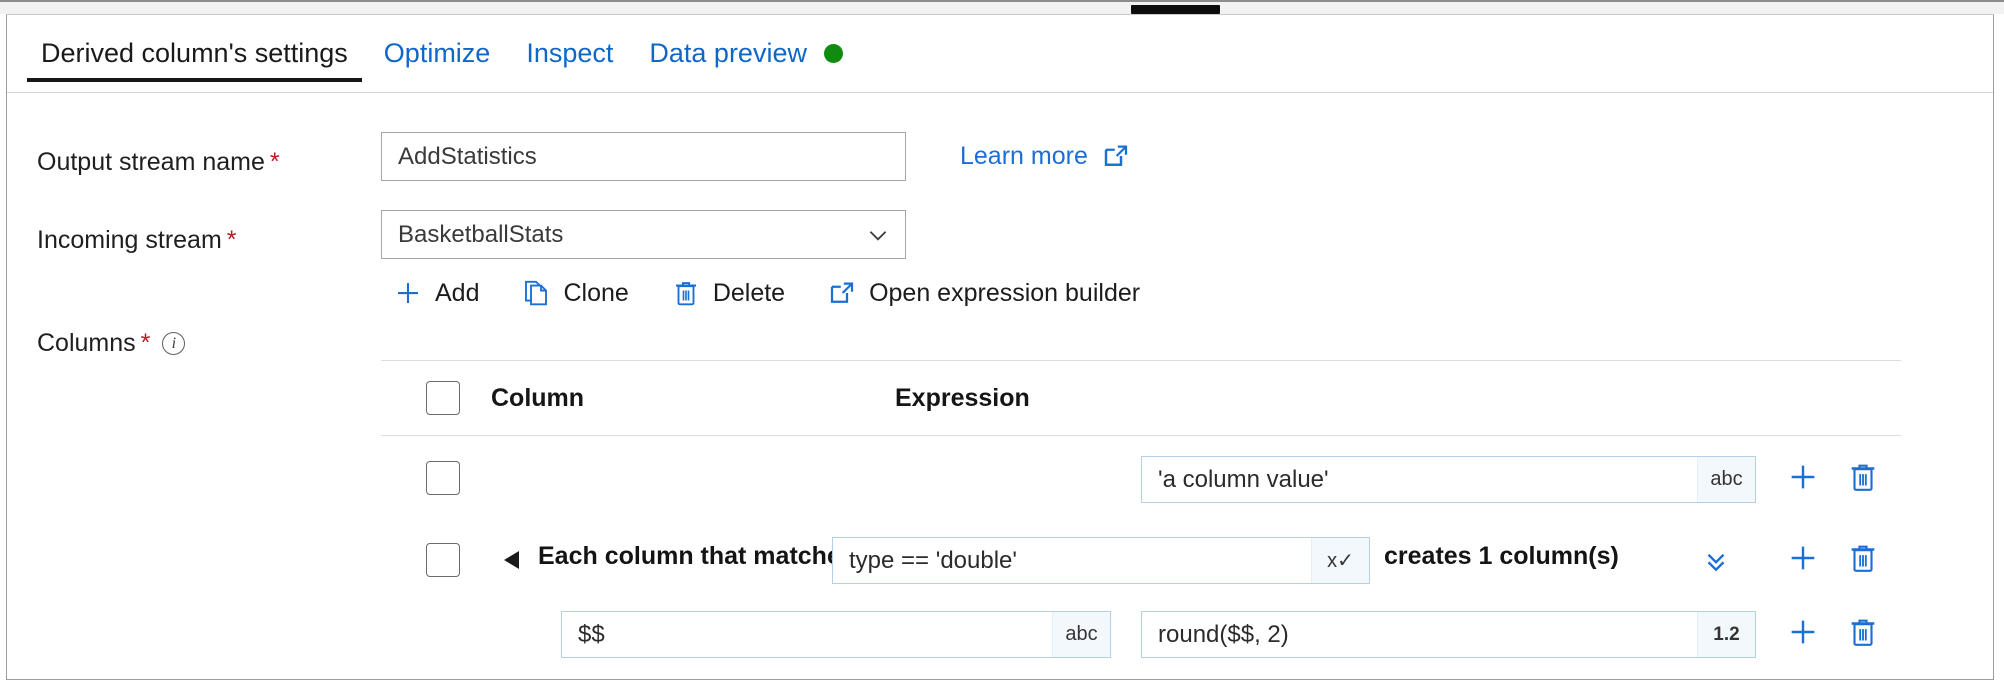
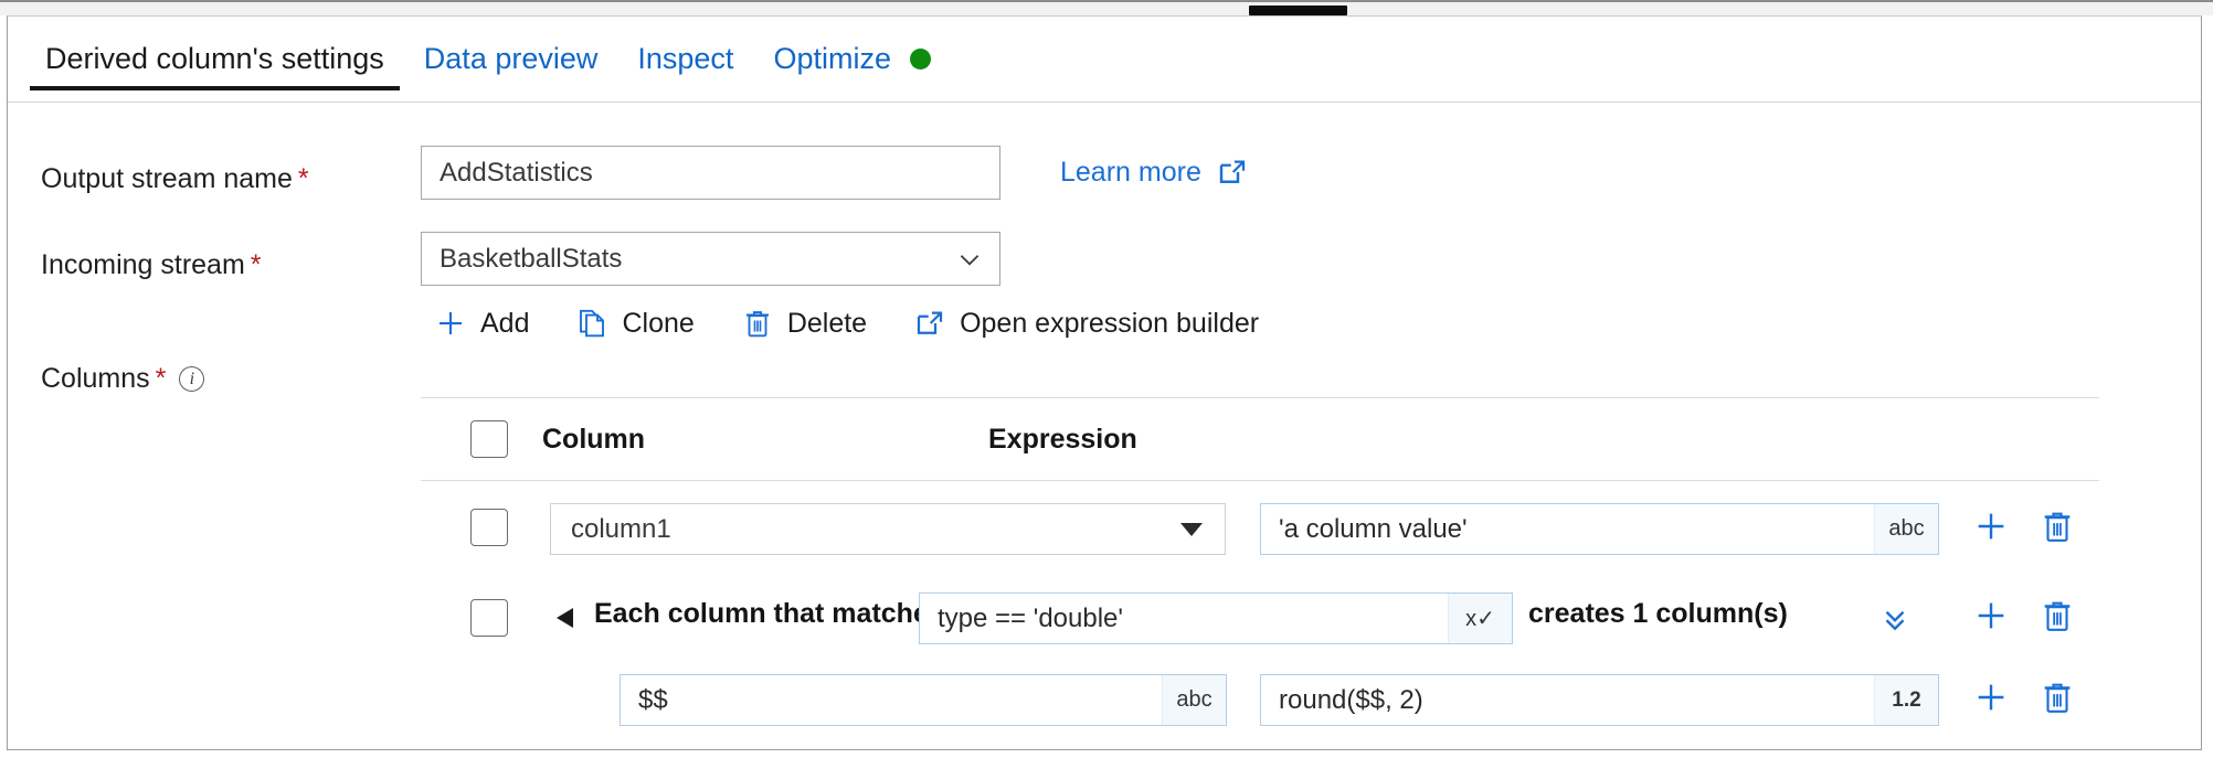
  Derived column's settings
- Optimize
+ Data preview
  Inspect
- Data preview
+ Optimize
  Output stream name *
  AddStatistics
  Learn more
  Incoming stream *
  BasketballStats
  Columns * i
  Add
  Clone
  Delete
  Open expression builder
  Column
  Expression
+ column1
  'a column value'
  abc
  Each column that match
  type == 'double'
  x✓
  creates 1 column(s)
  $$
  abc
  round($$, 2)
  1.2
